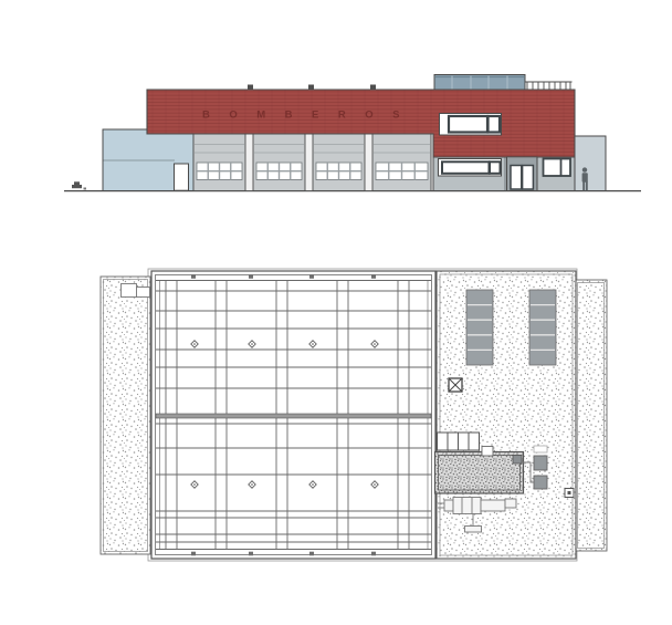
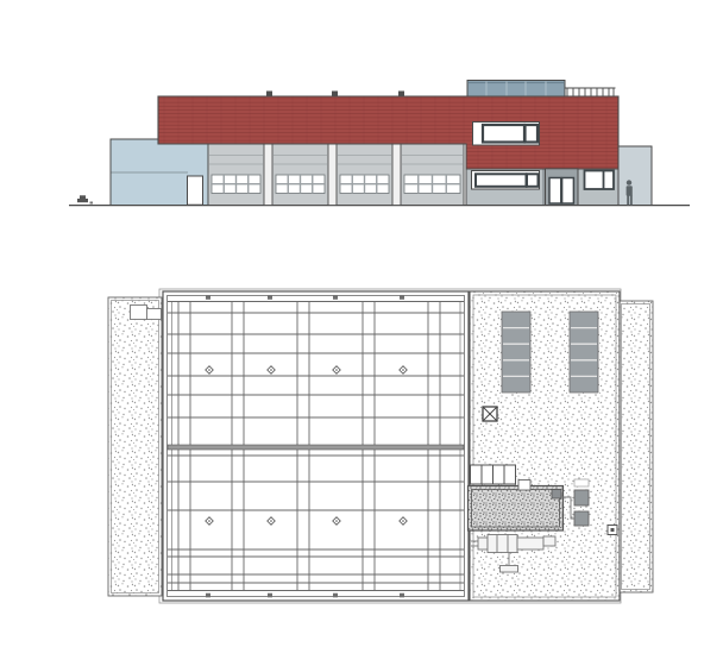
- BOMBEROS
